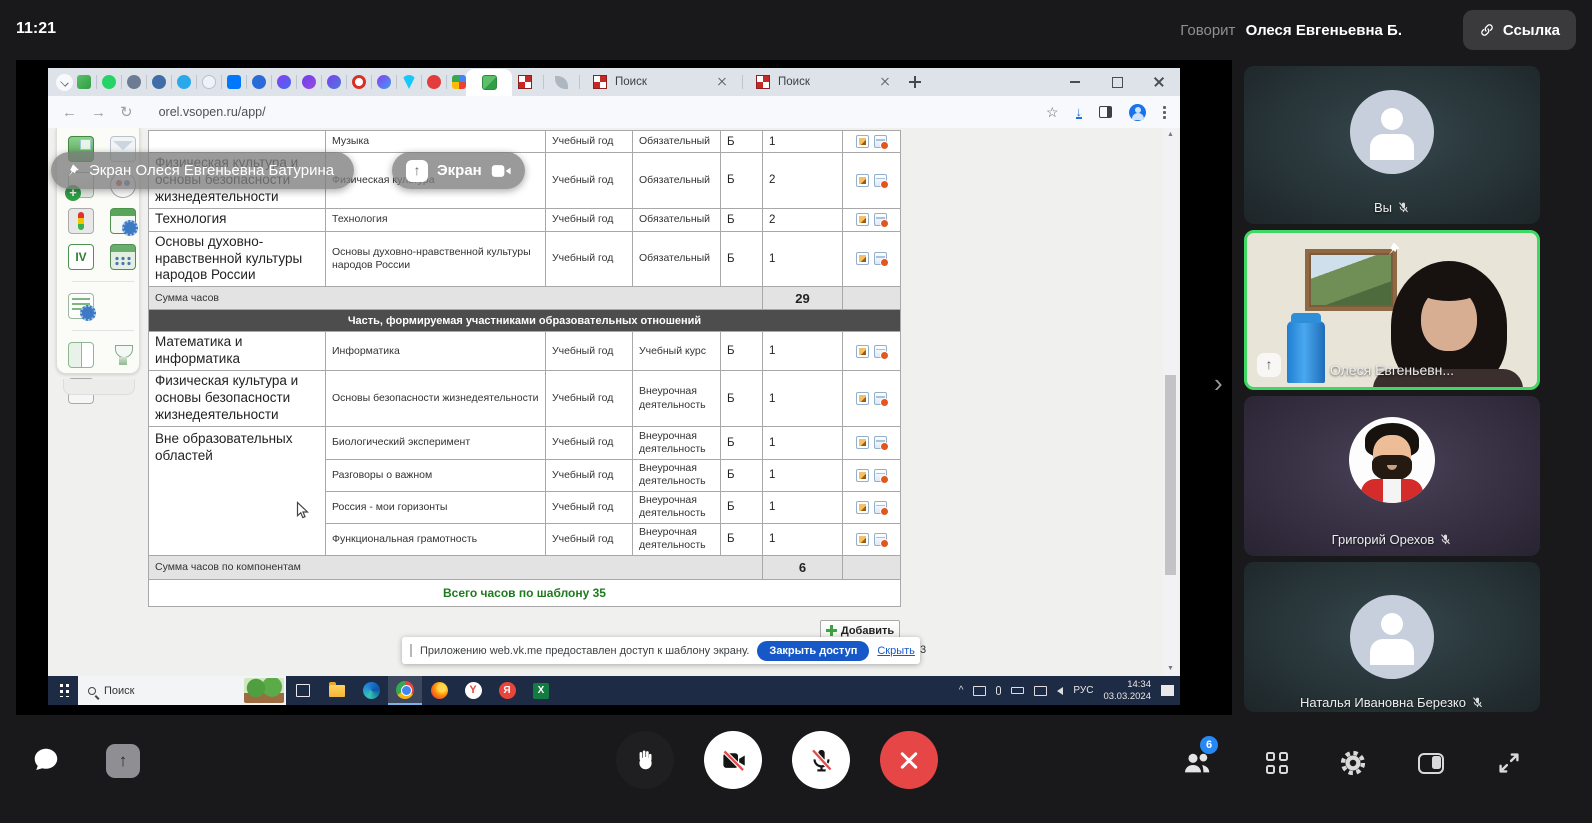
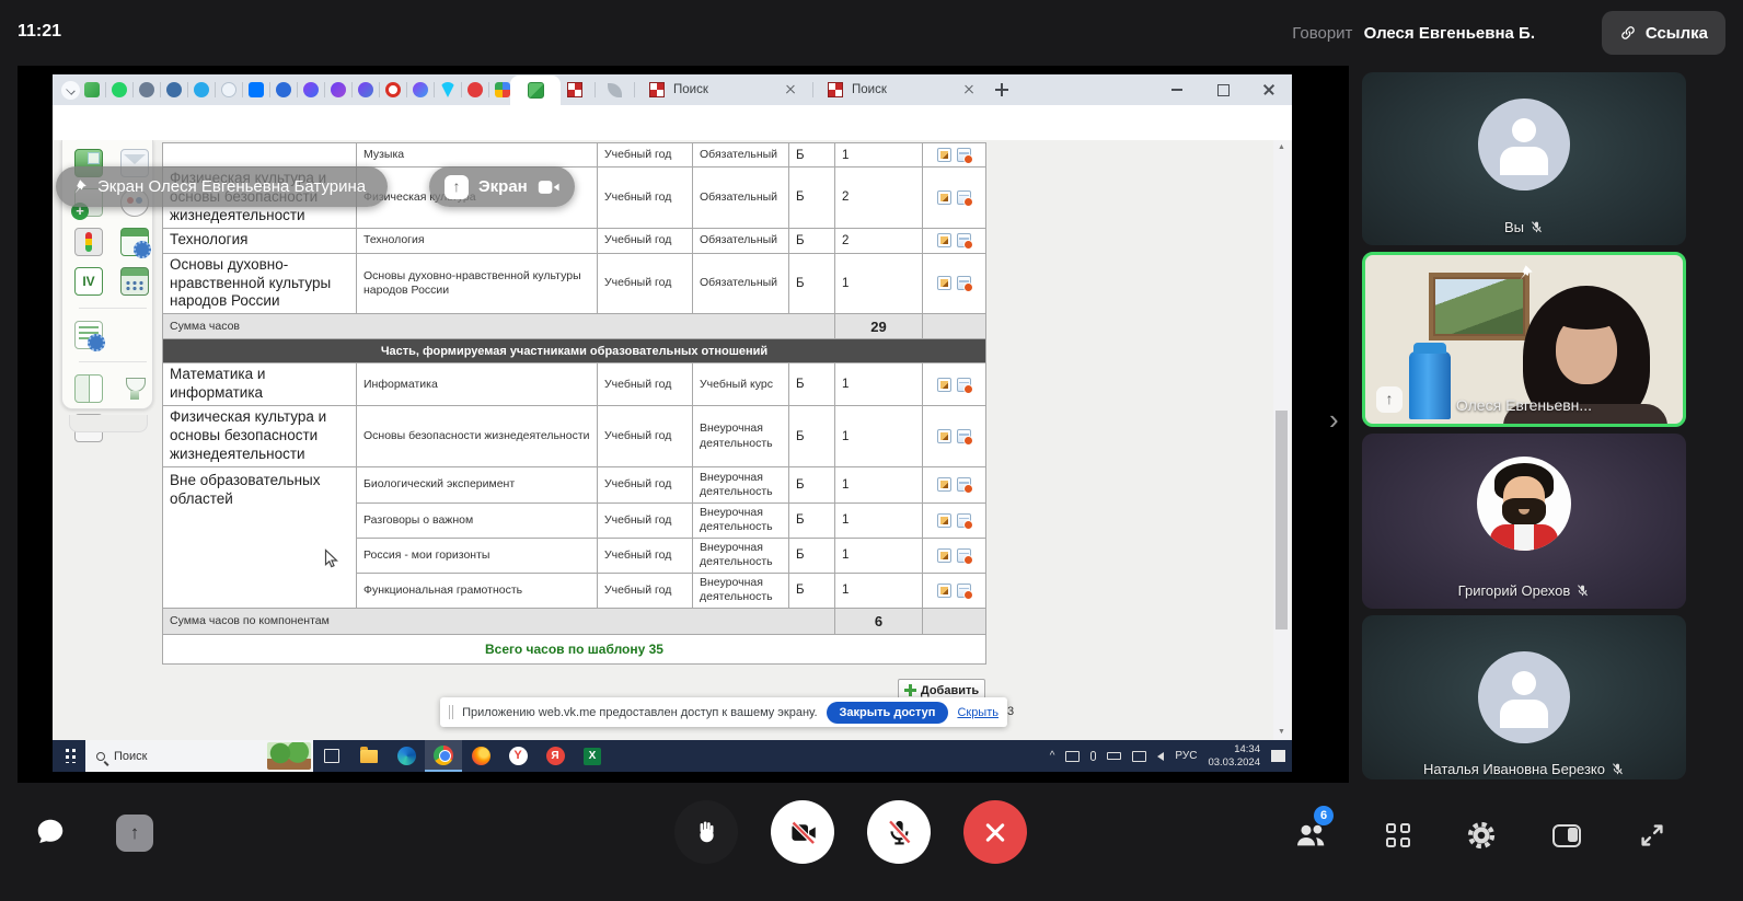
  11:21
  Говорит Олеся Евгеньевна Б.
  Ссылка
  Поиск
  Поиск
- ←
- →
- ↻
- orel.vsopen.ru/app/
- ☆
- ↓
  IV
  	Музыка	Учебный год	Обязательный	Б	1
  Физическая культура и основы безопасности жизнедеятельности	Физическая кула	Учебный год	Обязательный	Б	2
  Технология	Технология	Учебный год	Обязательный	Б	2
  Основы духовно-нравственной культуры народов России	Основы духовно-нравственной культуры народов России	Учебный год	Обязательный	Б	1
  Сумма часов	29
  Часть, формируемая участниками образовательных отношений
  Математика и информатика	Информатика	Учебный год	Учебный курс	Б	1
  Физическая культура и основы безопасности жизнедеятельности	Основы безопасности жизнедеятельности	Учебный год	Внеурочная деятельность	Б	1
  Вне образовательных областей	Биологический эксперимент	Учебный год	Внеурочная деятельность	Б	1
  Разговоры о важном	Учебный год	Внеурочная деятельность	Б	1
  Россия - мои горизонты	Учебный год	Внеурочная деятельность	Б	1
  Функциональная грамотность	Учебный год	Внеурочная деятельность	Б	1
  Сумма часов по компонентам	6
  Всего часов по шаблону 35
  Добавить
- Приложению web.vk.me предоставлен доступ к шаблону экрану.
+ Приложению web.vk.me предоставлен доступ к вашему экрану.
  Закрыть доступ
  Скрыть
  Поиск
  Y
  Я
  X
  ^
  РУС
  14:34
  03.03.2024
  Экран Олеся Евгеньевна Батурина
  ↑
  Экран
  Вы
  ↑
  Олеся Евгеньевн...
  Григорий Орехов
  Наталья Ивановна Березко
  ›
  ↑
  6
